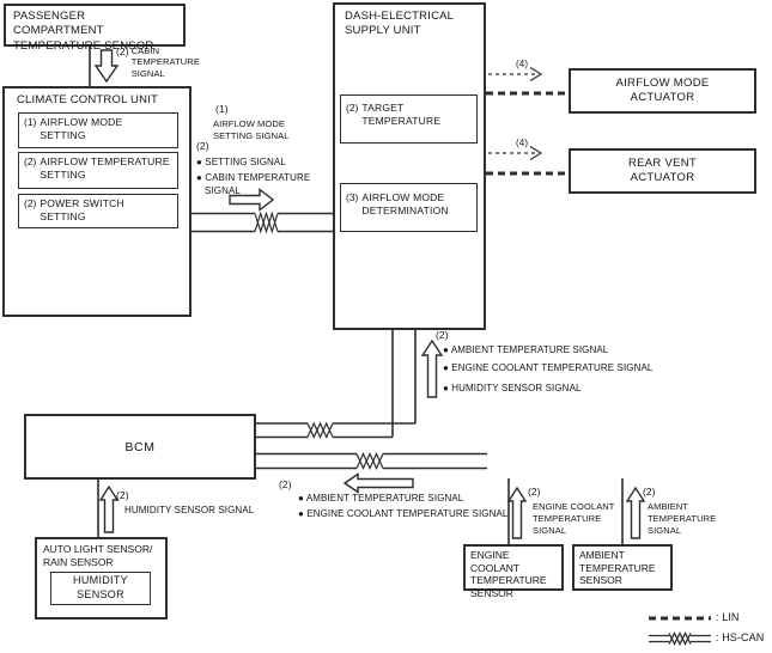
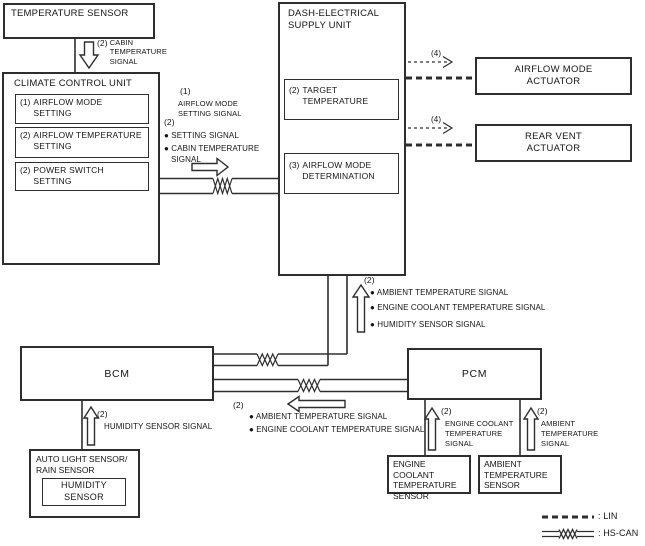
- PASSENGER COMPARTMENT
  TEMPERATURE SENSOR
  CLIMATE CONTROL UNIT
  (1)
  AIRFLOW MODE
  SETTING
  (2)
  AIRFLOW TEMPERATURE
  SETTING
  (2)
  POWER SWITCH
  SETTING
  DASH-ELECTRICAL
  SUPPLY UNIT
  (2)
  TARGET
  TEMPERATURE
  (3)
  AIRFLOW MODE
  DETERMINATION
  AIRFLOW MODE
  ACTUATOR
  REAR VENT
  ACTUATOR
  BCM
+ PCM
  AUTO LIGHT SENSOR/
  RAIN SENSOR
  HUMIDITY
  SENSOR
  ENGINE COOLANT
  TEMPERATURE
  SENSOR
  AMBIENT
  TEMPERATURE
  SENSOR
  (2)
  CABIN
  TEMPERATURE
  SIGNAL
  (1)
  AIRFLOW MODE
  SETTING SIGNAL
  (2)
  ● SETTING SIGNAL
  ● CABIN TEMPERATURE
  SIGNAL
  (4)
  (4)
  (2)
  ● AMBIENT TEMPERATURE SIGNAL
  ● ENGINE COOLANT TEMPERATURE SIGNAL
  ● HUMIDITY SENSOR SIGNAL
  (2)
  ● AMBIENT TEMPERATURE SIGNAL
  ● ENGINE COOLANT TEMPERATURE SIGNAL
  (2)
  HUMIDITY SENSOR SIGNAL
  (2)
  ENGINE COOLANT
  TEMPERATURE
  SIGNAL
  (2)
  AMBIENT
  TEMPERATURE
  SIGNAL
  : LIN
  : HS-CAN
